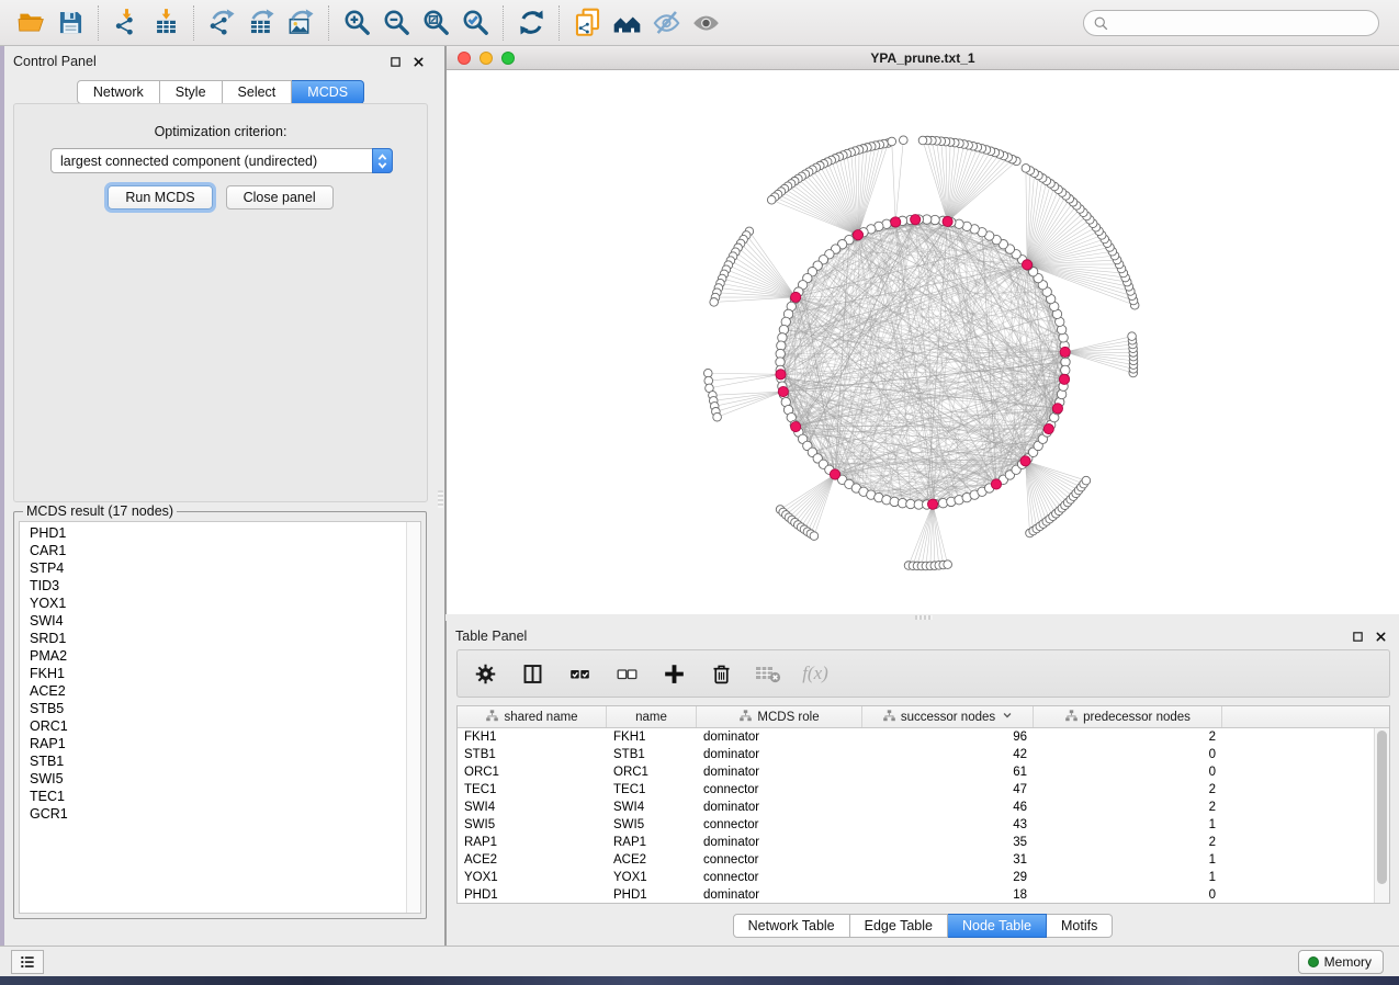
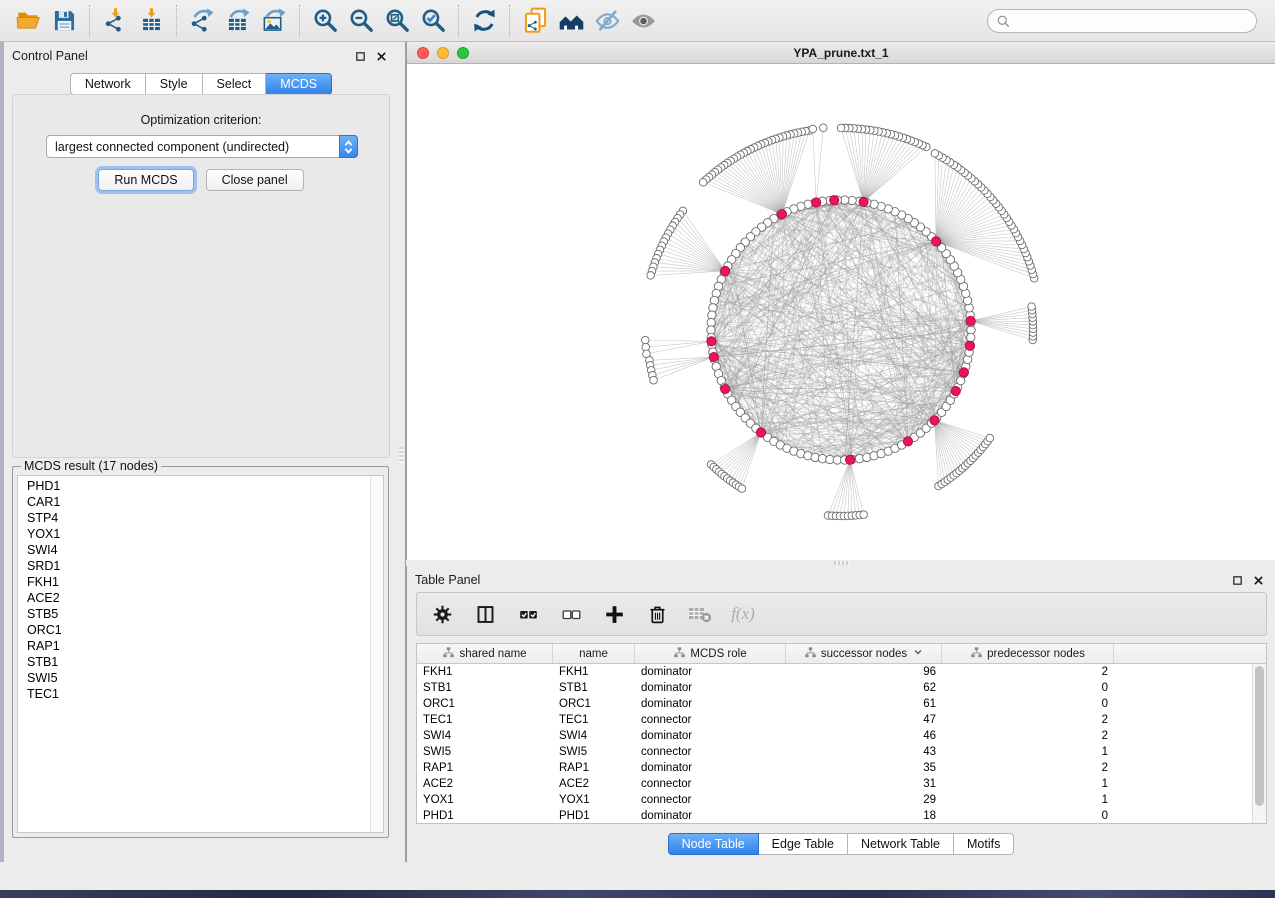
  Control Panel
  Network
  Style
  Select
  MCDS
  Optimization criterion:
  largest connected component (undirected)
  Run MCDS
  Close panel
  MCDS result (17 nodes)
  PHD1
  CAR1
  STP4
- TID3
  YOX1
  SWI4
  SRD1
- PMA2
  FKH1
  ACE2
  STB5
  ORC1
  RAP1
  STB1
  SWI5
  TEC1
- GCR1
  YPA_prune.txt_1
  Table Panel
  f(x)
  shared name
  name
  MCDS role
  successor nodes
  predecessor nodes
  FKH1
  FKH1
  dominator
  96
  2
  STB1
  STB1
  dominator
- 42
+ 62
  0
  ORC1
  ORC1
  dominator
  61
  0
  TEC1
  TEC1
  connector
  47
  2
  SWI4
  SWI4
  dominator
  46
  2
  SWI5
  SWI5
  connector
  43
  1
  RAP1
  RAP1
  dominator
  35
  2
  ACE2
  ACE2
  connector
  31
  1
  YOX1
  YOX1
  connector
  29
  1
  PHD1
  PHD1
  dominator
  18
  0
- Network Table
+ Node Table
  Edge Table
- Node Table
+ Network Table
  Motifs
- Memory
